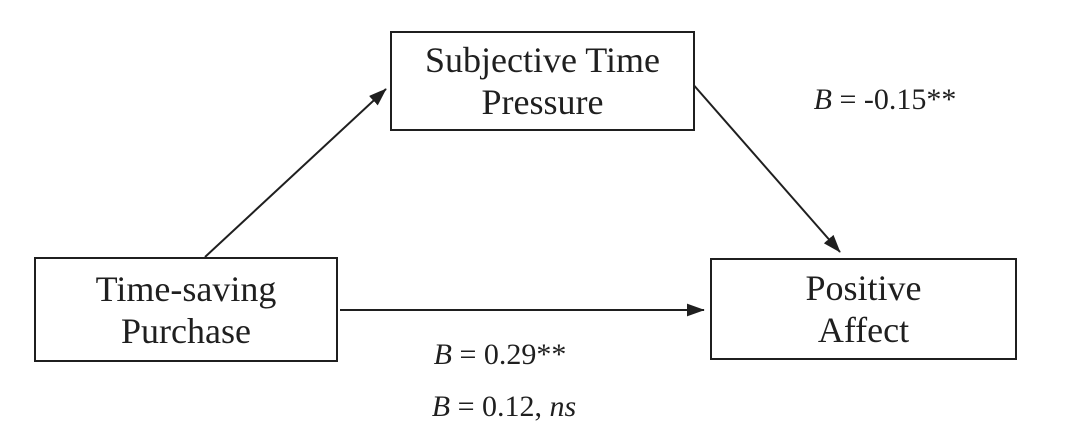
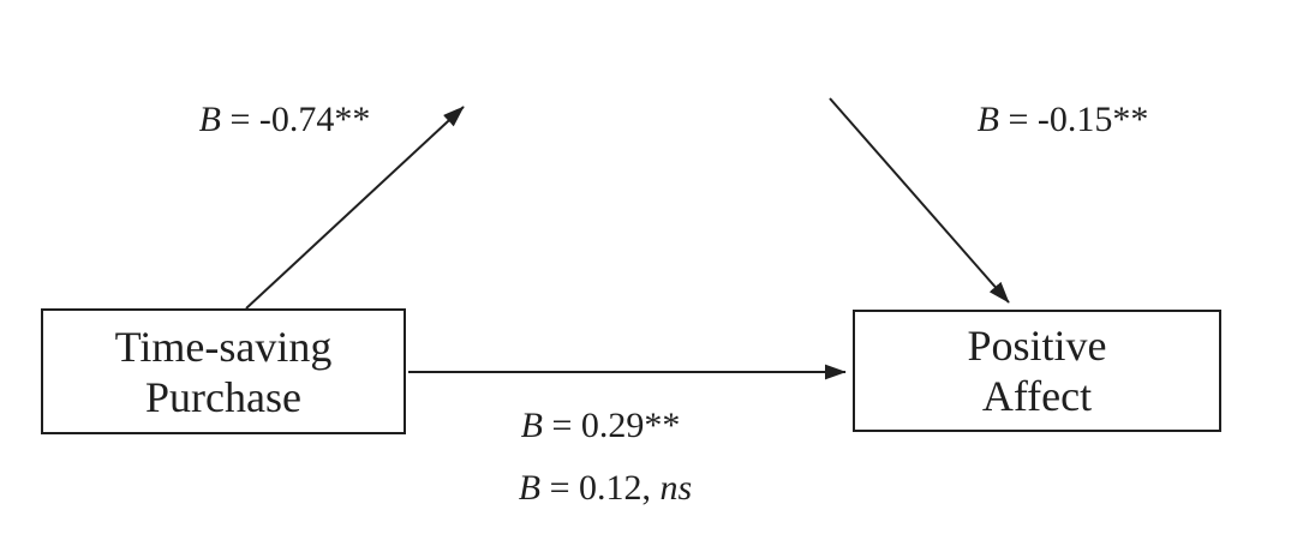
- Subjective Time
- Pressure
  Time-saving
  Purchase
  Positive
  Affect
+ B = -0.74**
  B = -0.15**
  B = 0.29**
  B = 0.12, ns
